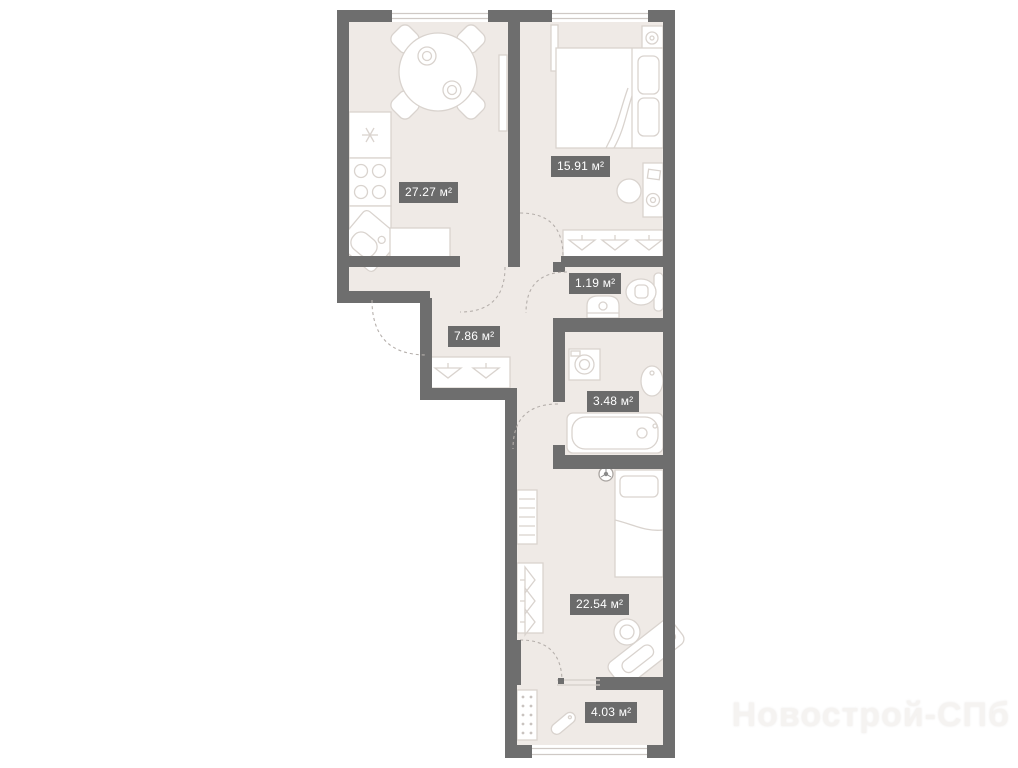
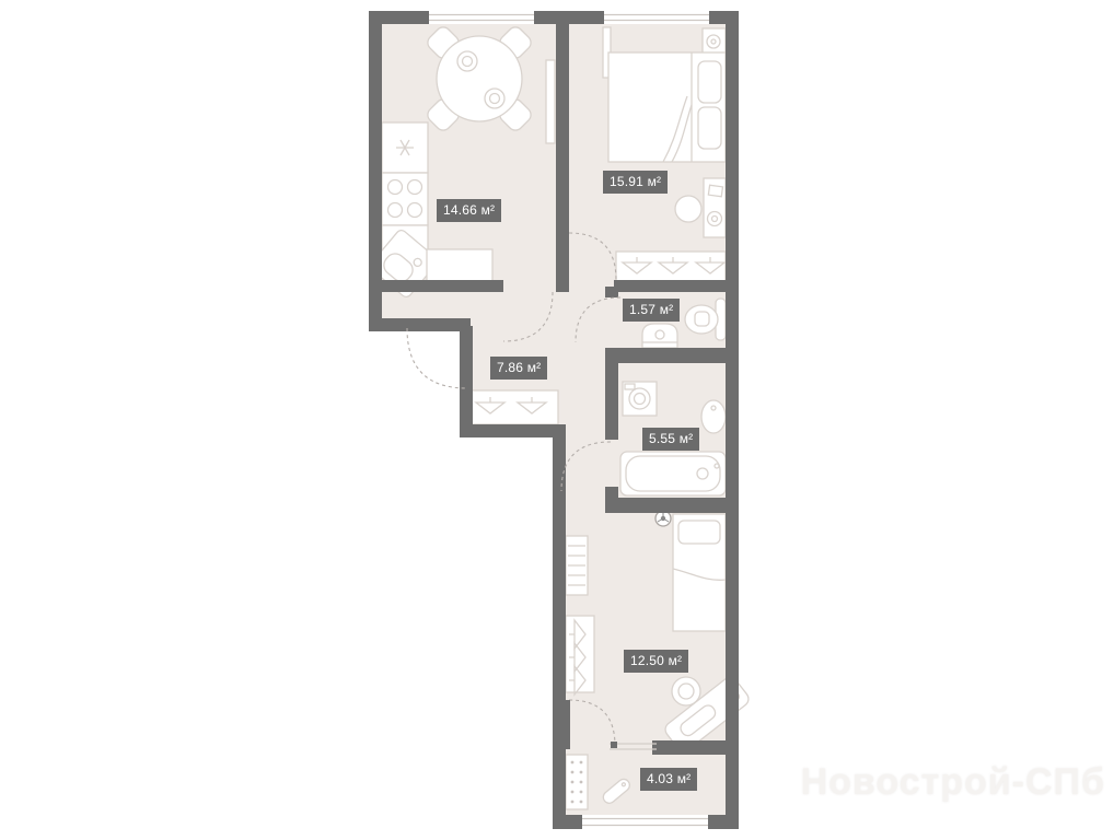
- 27.27 м²
+ 14.66 м²
  15.91 м²
- 1.19 м²
+ 1.57 м²
  7.86 м²
- 3.48 м²
+ 5.55 м²
- 22.54 м²
+ 12.50 м²
  4.03 м²
